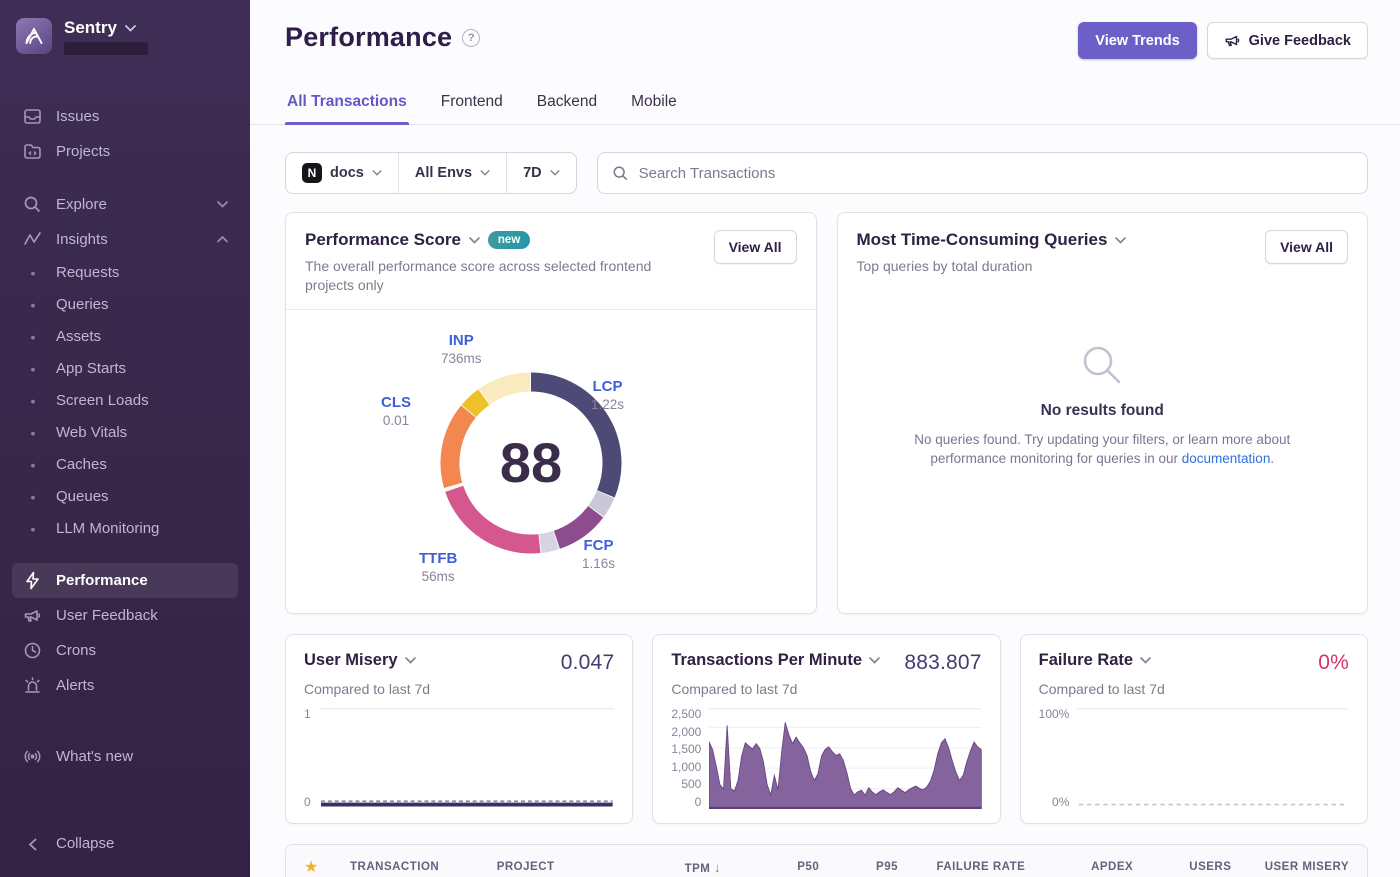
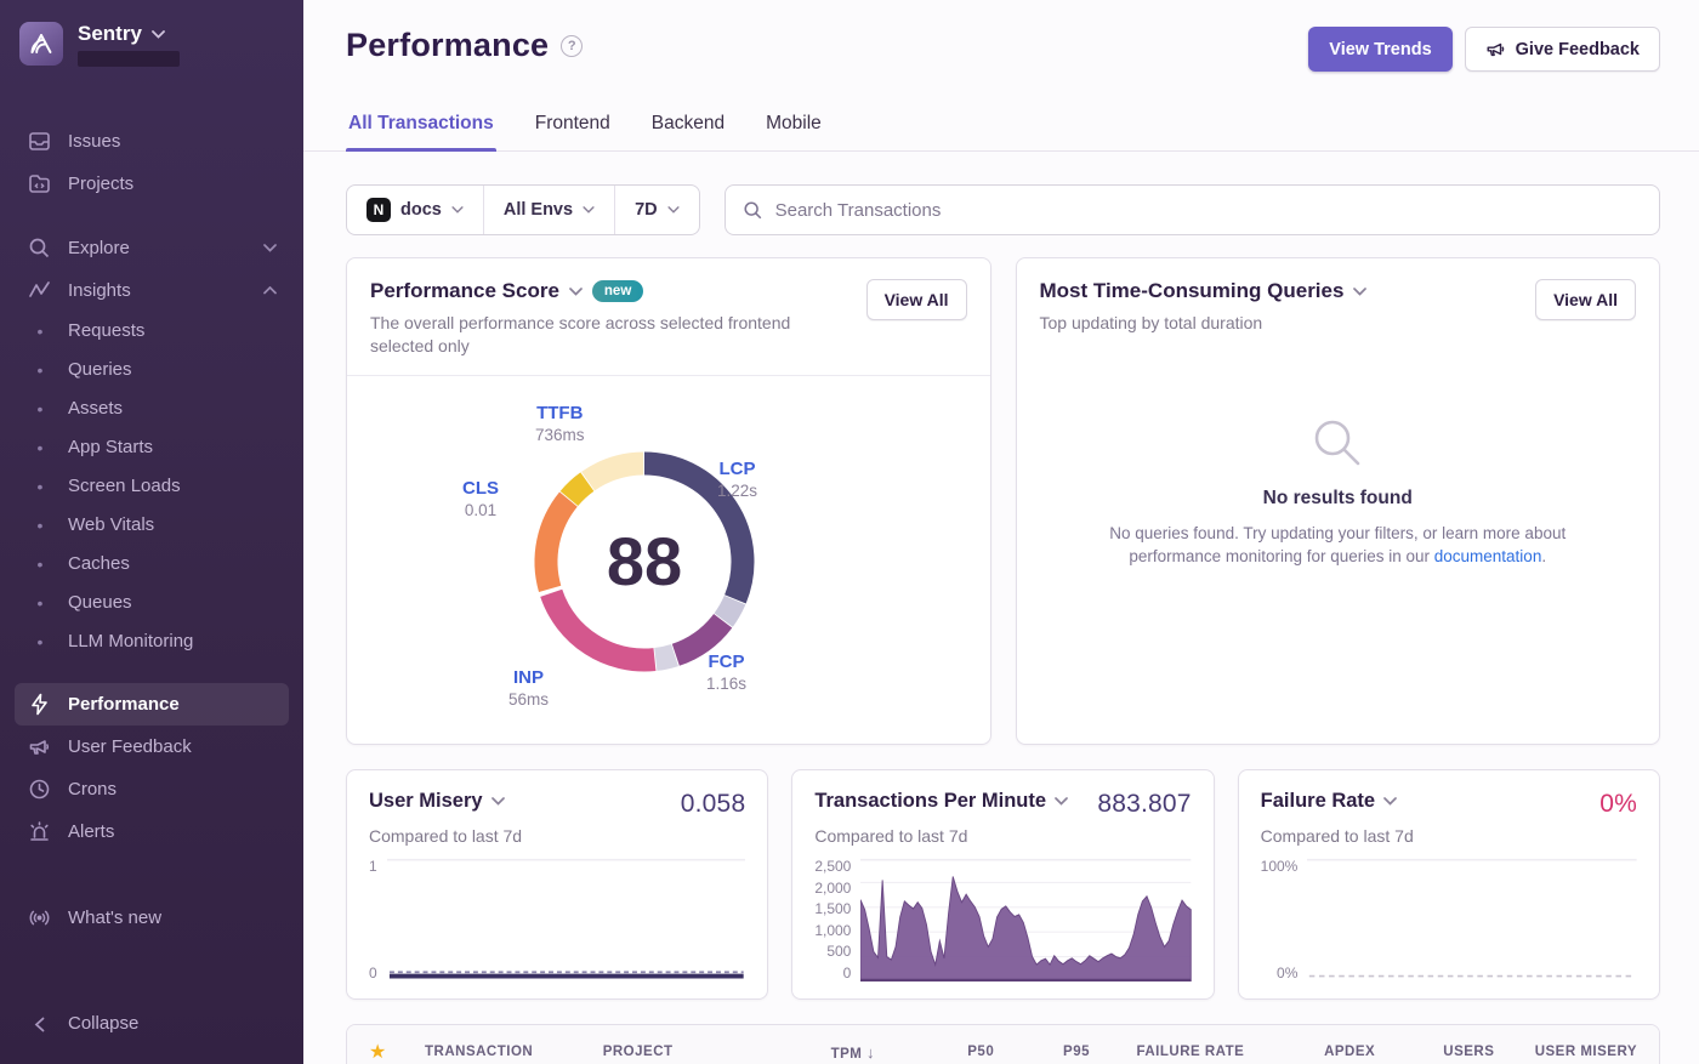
  Sentry
  Issues
  Projects
  Explore
  Insights
  •
  Requests
  •
  Queries
  •
  Assets
  •
  App Starts
  •
  Screen Loads
  •
  Web Vitals
  •
  Caches
  •
  Queues
  •
  LLM Monitoring
  Performance
  User Feedback
  Crons
  Alerts
  What's new
  Collapse
  Performance
  ?
  View Trends
  Give Feedback
  All Transactions
  Frontend
  Backend
  Mobile
  N
  docs
  All Envs
  7D
  Search Transactions
  Performance Score
  new
- The overall performance score across selected frontend projects only
+ The overall performance score across selected frontend selected only
  View All
  88
- INP
+ TTFB
  736ms
  LCP
  1.22s
  CLS
  0.01
- TTFB
+ INP
  56ms
  FCP
  1.16s
  Most Time-Consuming Queries
- Top queries by total duration
+ Top updating by total duration
  View All
  No results found
  No queries found. Try updating your filters, or learn more about performance monitoring for queries in our documentation.
  User Misery
- 0.047
+ 0.058
  Compared to last 7d
  1
  0
  Transactions Per Minute
  883.807
  Compared to last 7d
  2,500
  2,000
  1,500
  1,000
  500
  0
  Failure Rate
  0%
  Compared to last 7d
  100%
  0%
  ★
  TRANSACTION
  PROJECT
  TPM ↓
  P50
  P95
  FAILURE RATE
  APDEX
  USERS
  USER MISERY
